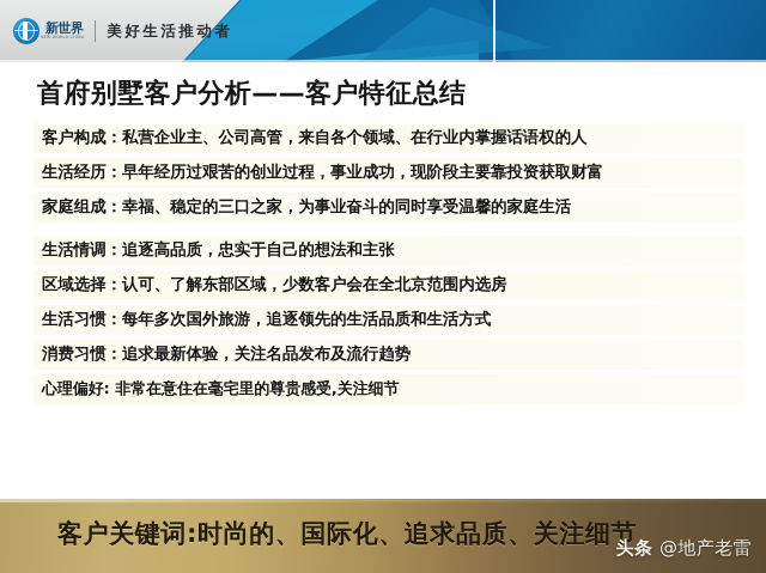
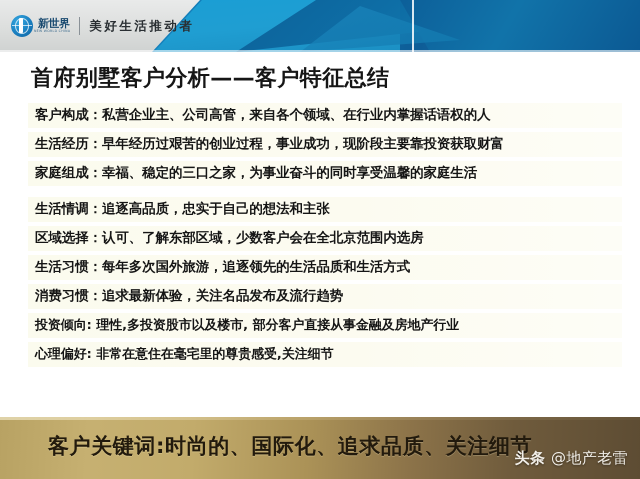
  新世界
  美好生活推动者
  首府别墅客户分析——客户特征总结
  客户构成：私营企业主、公司高管，来自各个领域、在行业内掌握话语权的人
  生活经历：早年经历过艰苦的创业过程，事业成功，现阶段主要靠投资获取财富
  家庭组成：幸福、稳定的三口之家，为事业奋斗的同时享受温馨的家庭生活
  生活情调：追逐高品质，忠实于自己的想法和主张
  区域选择：认可、了解东部区域，少数客户会在全北京范围内选房
  生活习惯：每年多次国外旅游，追逐领先的生活品质和生活方式
  消费习惯：追求最新体验，关注名品发布及流行趋势
+ 投资倾向: 理性,多投资股市以及楼市, 部分客户直接从事金融及房地产行业
  心理偏好: 非常在意住在毫宅里的尊贵感受,关注细节
  客户关键词:时尚的、国际化、追求品质、关注细节
  头条 @地产老雷
